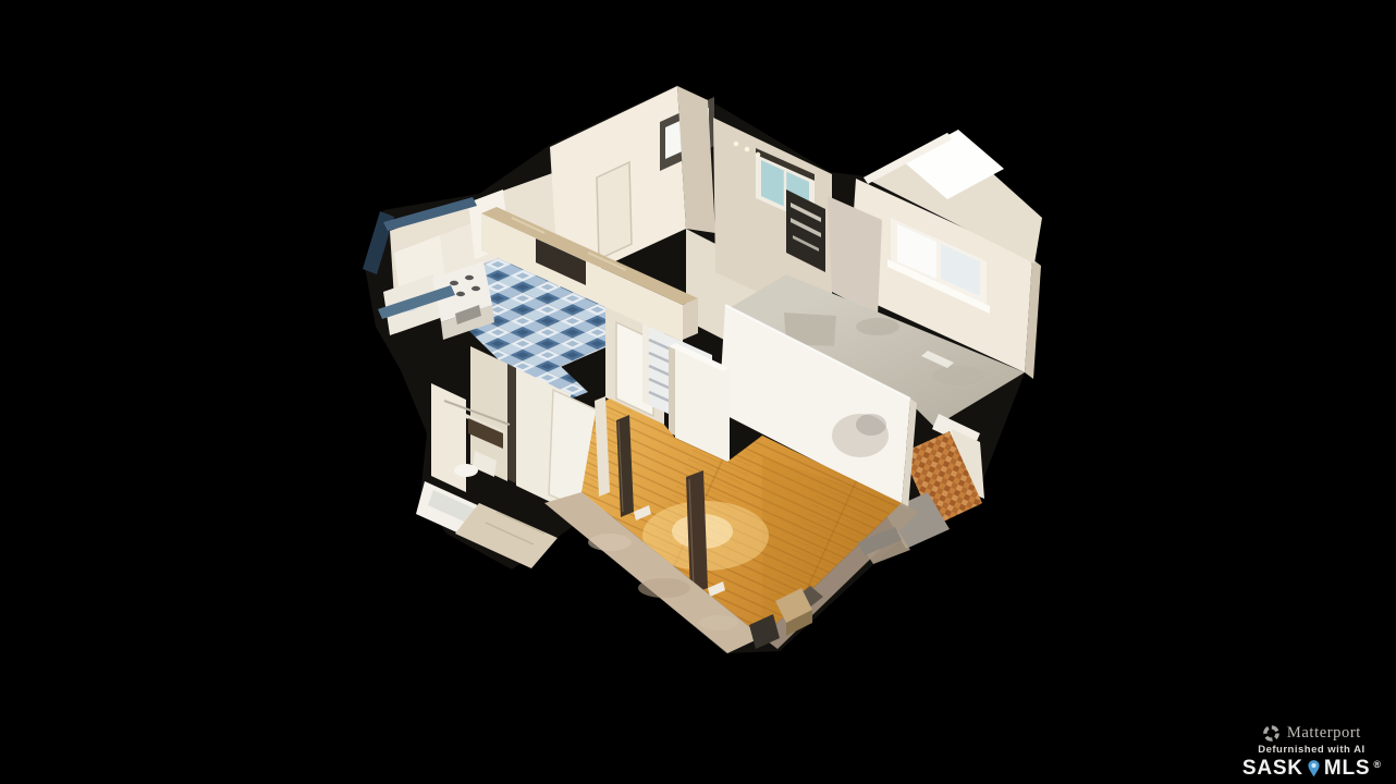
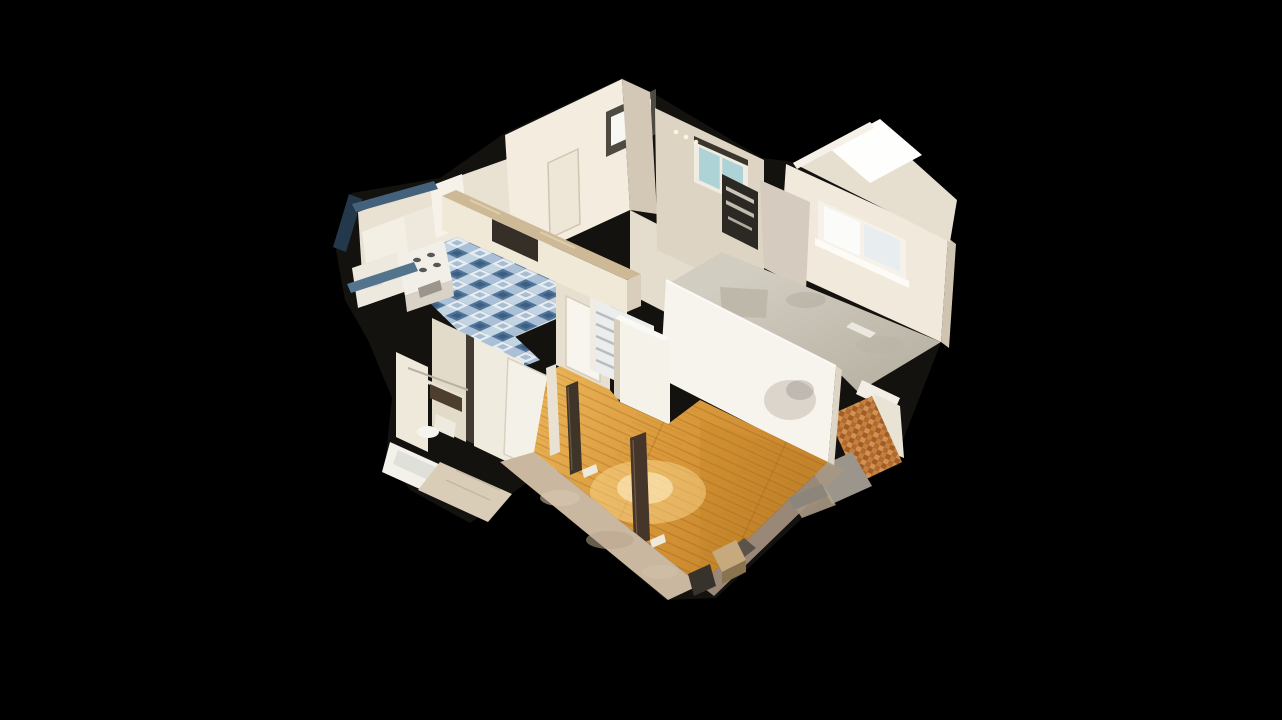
- Matterport
- Defurnished with AI
- SASK
- MLS
- ®
